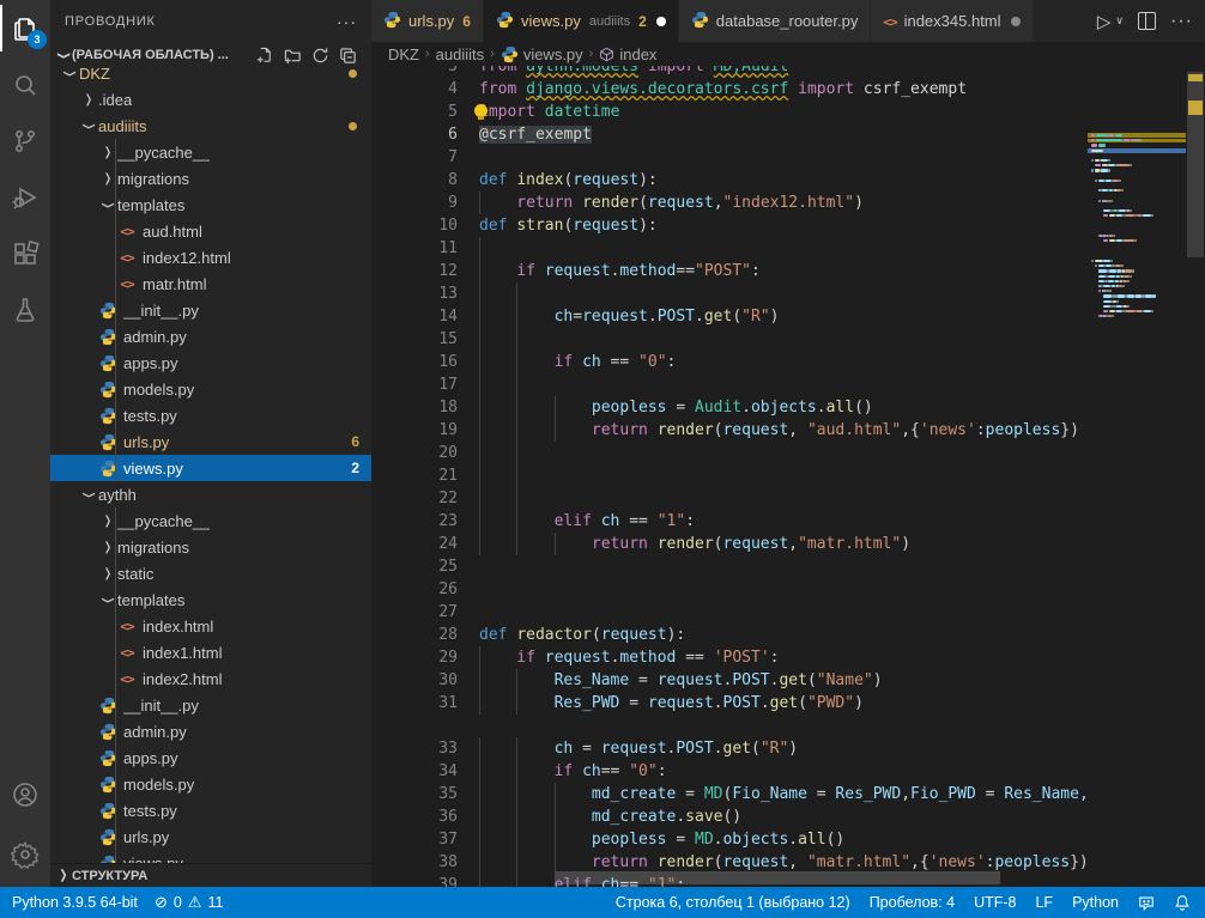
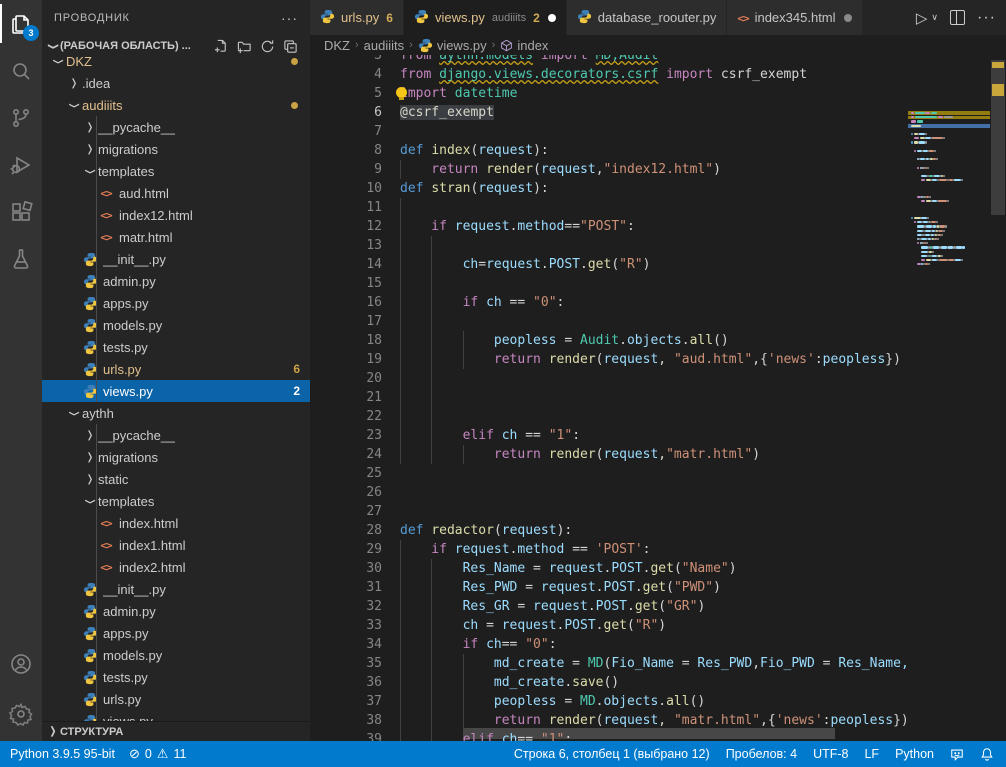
  3
  ПРОВОДНИК
  ···
  (РАБОЧАЯ ОБЛАСТЬ) ...
  DKZ
  ❭
  .idea
  audiiits
  ❭
  __pycache__
  ❭
  migrations
  templates
  <>
  aud.html
  <>
  index12.html
  <>
  matr.html
  __init__.py
  admin.py
  apps.py
  models.py
  tests.py
  urls.py
  6
  views.py
  2
  aythh
  ❭
  __pycache__
  ❭
  migrations
  ❭
  static
  templates
  <>
  index.html
  <>
  index1.html
  <>
  index2.html
  __init__.py
  admin.py
  apps.py
  models.py
  tests.py
  urls.py
  ❭
  СТРУКТУРА
  urls.py
  6
  views.py
  audiiits
  2
  database_roouter.py
  <>
  index345.html
  ▷
  ∨
  ···
  DKZ
  ›
  audiiits
  ›
  views.py
  ›
  index
  3
  from aythh.models import MD,Audit
  4
  from django.views.decorators.csrf import csrf_exempt
  5
  mport datetime
  6
  @csrf_exempt
  7
  8
  def index(request):
  9
  return render(request,"index12.html")
  10
  def stran(request):
  11
  12
  if request.method=="POST":
  13
  14
  ch=request.POST.get("R")
  15
  16
  if ch == "0":
  17
  18
  peopless = Audit.objects.all()
  19
  return render(request, "aud.html",{'news':peopless})
  20
  21
  22
  23
  elif ch == "1":
  24
  return render(request,"matr.html")
  25
  26
  27
  28
  def redactor(request):
  29
  if request.method == 'POST':
  30
  Res_Name = request.POST.get("Name")
  31
  Res_PWD = request.POST.get("PWD")
+ 32
+ Res_GR = request.POST.get("GR")
  33
  ch = request.POST.get("R")
  34
  if ch== "0":
  35
  md_create = MD(Fio_Name = Res_PWD,Fio_PWD = Res_Name,
  36
  md_create.save()
  37
  peopless = MD.objects.all()
  38
  return render(request, "matr.html",{'news':peopless})
  39
  elif ch== "1":
- Python 3.9.5 64-bit
+ Python 3.9.5 95-bit
  ⊘
  0
  ⚠
  11
  Строка 6, столбец 1 (выбрано 12)
  Пробелов: 4
  UTF-8
  LF
  Python
